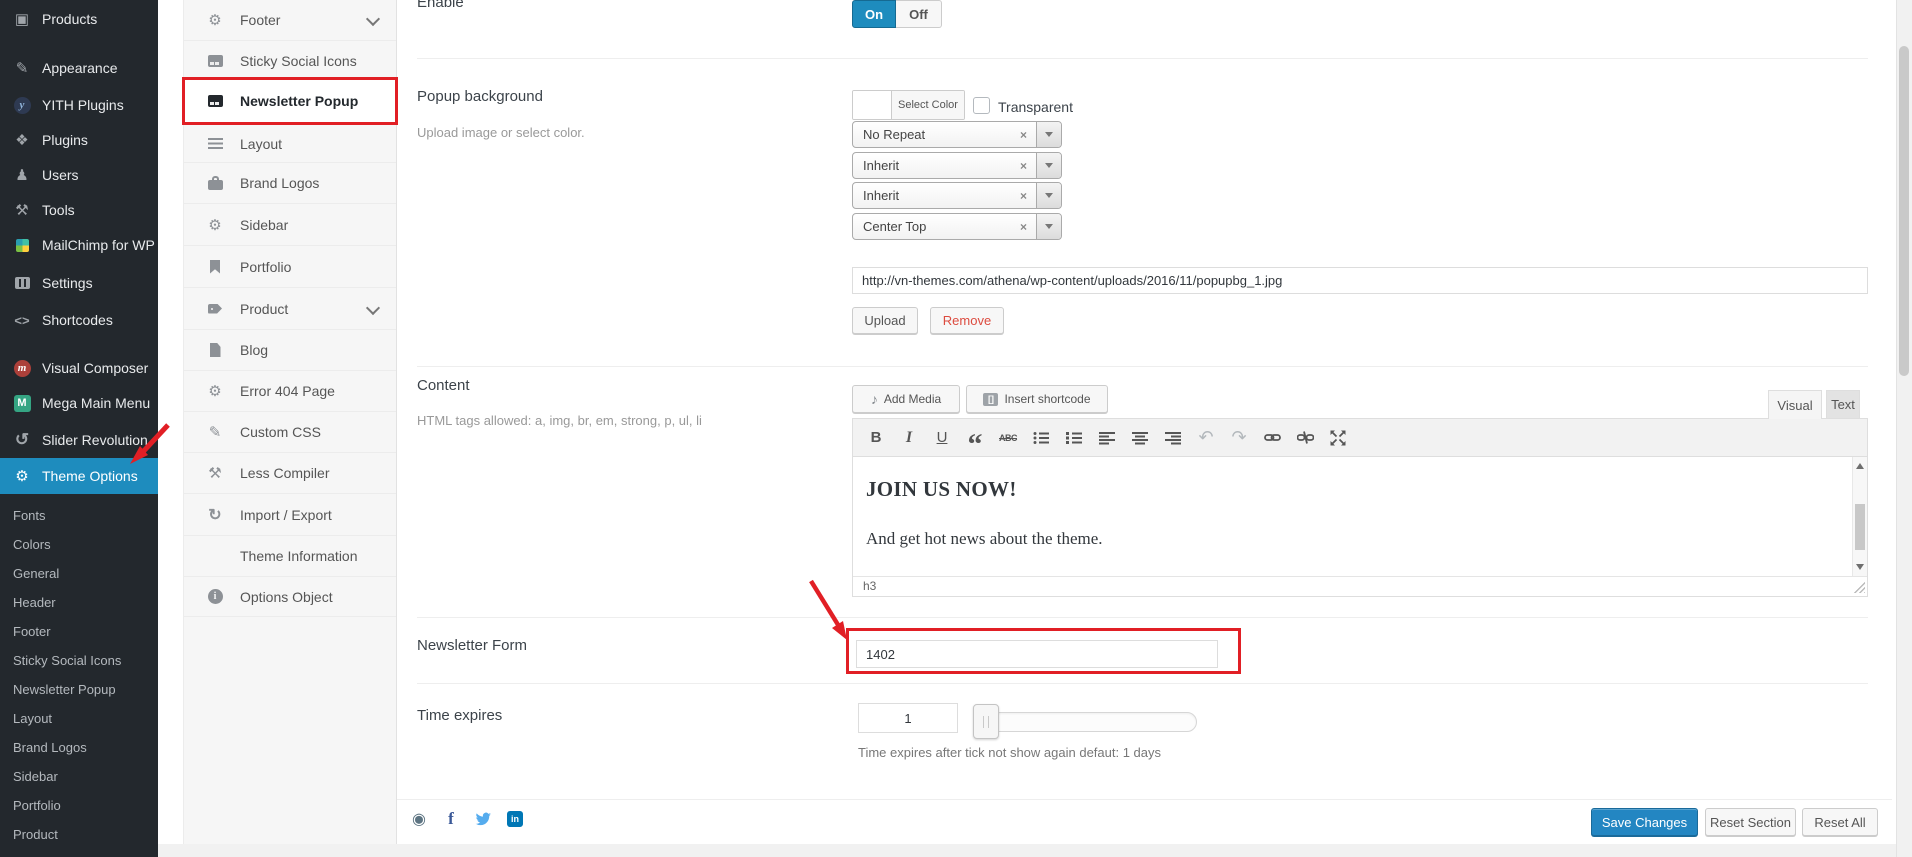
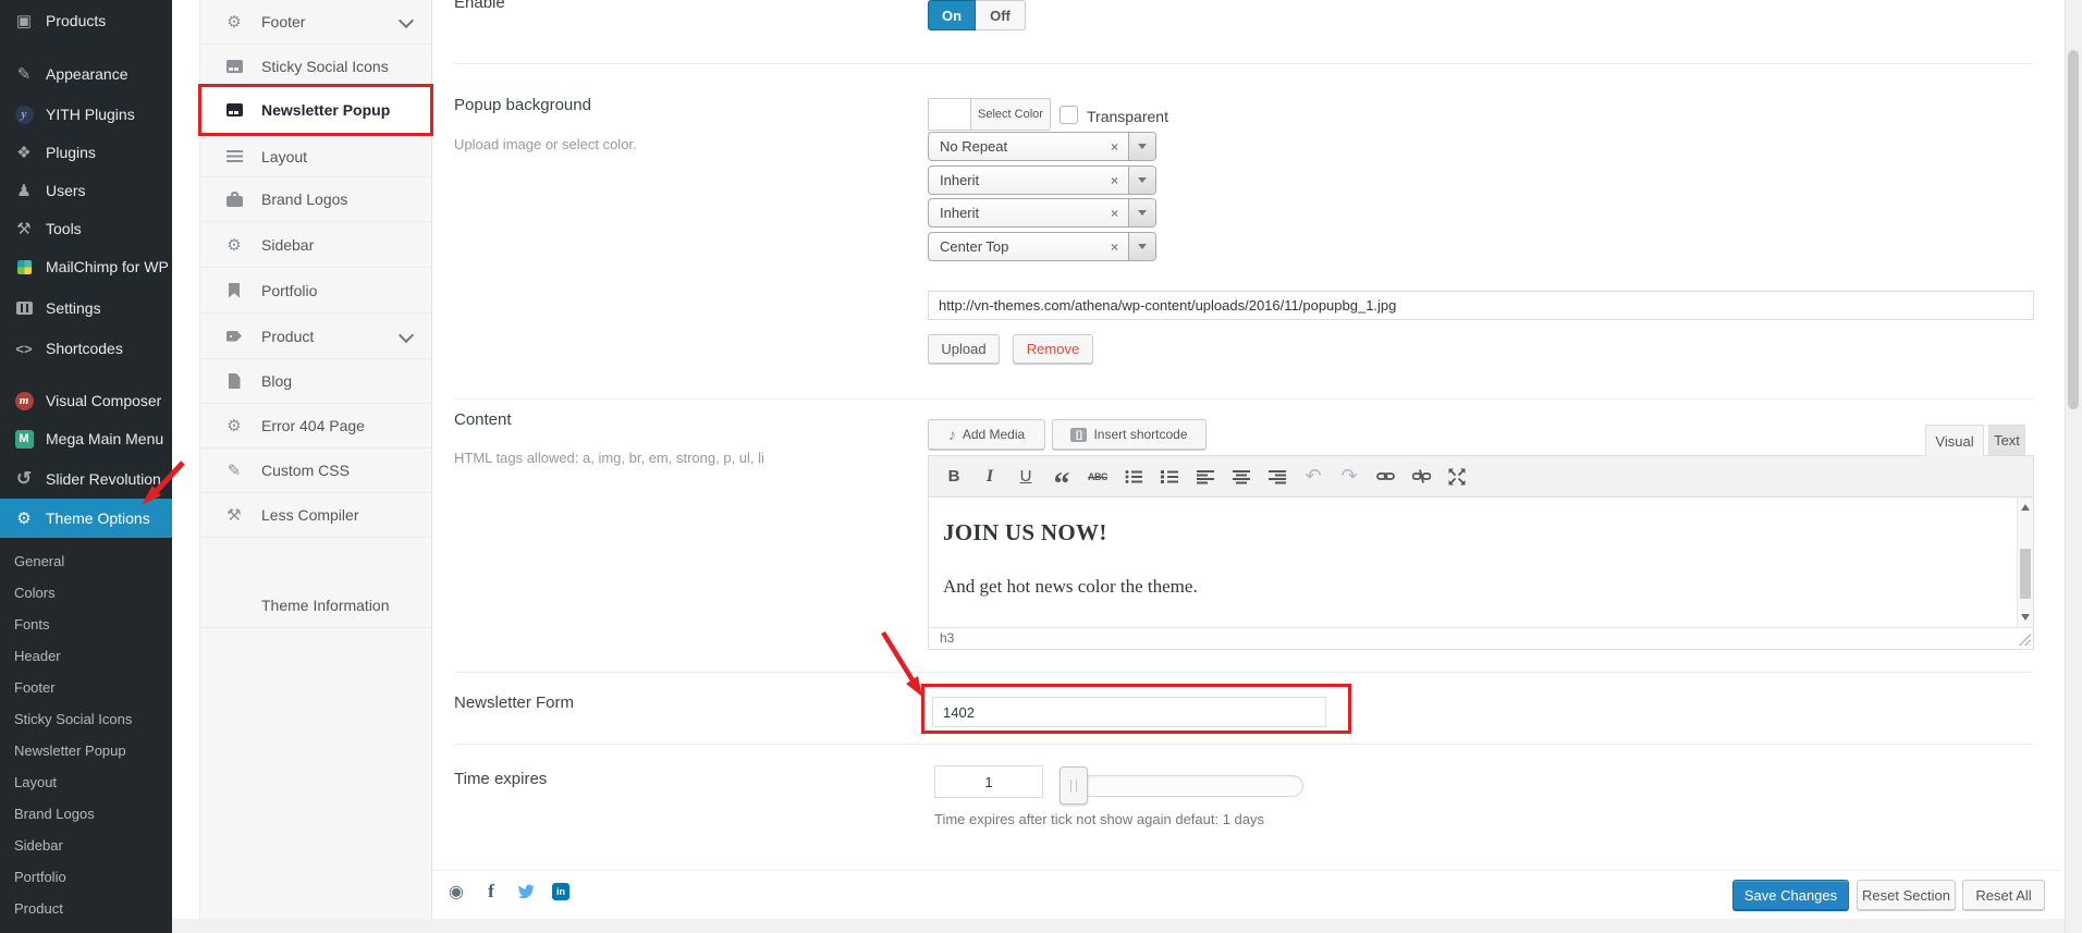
  ▣
  Products
  ✎
  Appearance
  y
  YITH Plugins
  ❖
  Plugins
  ♟
  Users
  ⚒
  Tools
  MailChimp for WP
  Settings
  <>
  Shortcodes
  m
  Visual Composer
  M
  Mega Main Menu
  ↺
  Slider Revolution
  ⚙
  Theme Options
- Fonts
+ General
  Colors
- General
+ Fonts
  Header
  Footer
  Sticky Social Icons
  Newsletter Popup
  Layout
  Brand Logos
  Sidebar
  Portfolio
  Product
  ⚙
  Footer
  Sticky Social Icons
  Newsletter Popup
  Layout
  Brand Logos
  ⚙
  Sidebar
  Portfolio
  Product
  Blog
  ⚙
  Error 404 Page
  ✎
  Custom CSS
  ⚒
  Less Compiler
- ↻
- Import / Export
  Theme Information
- i
- Options Object
  Enable
  On
  Off
  Popup background
  Upload image or select color.
  Select Color
  Transparent
  No Repeat
  ×
  Inherit
  ×
  Inherit
  ×
  Center Top
  ×
  http://vn-themes.com/athena/wp-content/uploads/2016/11/popupbg_1.jpg
  Upload
  Remove
  Content
  HTML tags allowed: a, img, br, em, strong, p, ul, li
  ♪
  Add Media
  []
  Insert shortcode
  Visual
  Text
  B
  I
  U
  “
  ABC
  ↶
  ↷
  JOIN US NOW!
- And get hot news about the theme.
+ And get hot news color the theme.
  h3
  Newsletter Form
  1402
  Time expires
  1
  Time expires after tick not show again defaut: 1 days
  ◉
  f
  in
  Save Changes
  Reset Section
  Reset All
